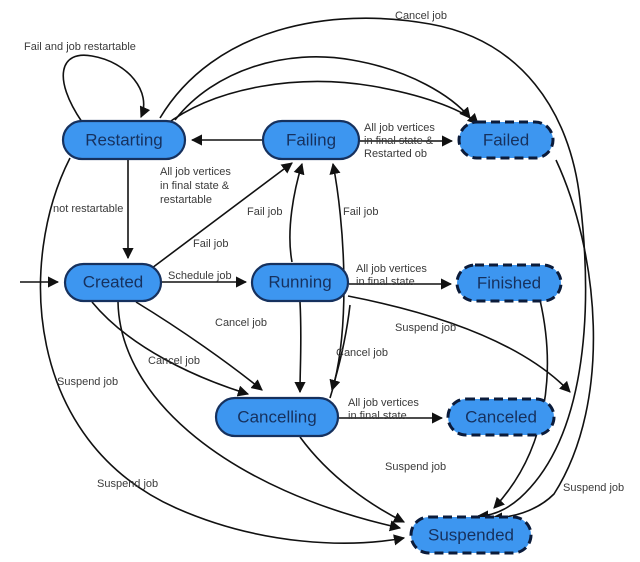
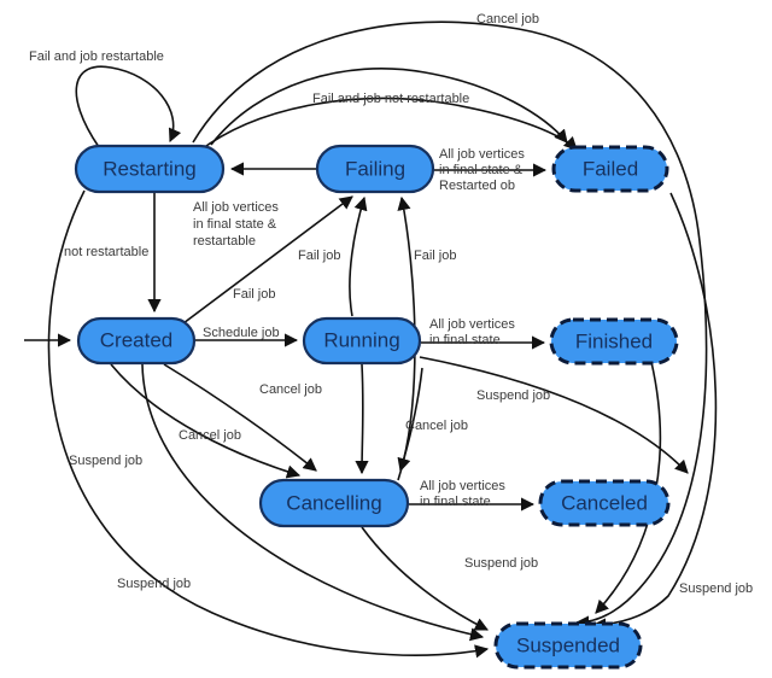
  Restarting
  Failing
  Failed
  Created
  Running
  Finished
  Cancelling
  Canceled
  Suspended
  Fail and job restartable
  Cancel job
+ Fail and job not restartable
  All job vertices
  in final state &
  Restarted ob
  All job vertices
  in final state &
  restartable
  not restartable
  Fail job
  Fail job
  Fail job
  Schedule job
  All job vertices
  in final state
  Cancel job
  Suspend job
  Cancel job
  Cancel job
  Suspend job
  All job vertices
  in final state
  Suspend job
  Suspend job
  Suspend job
